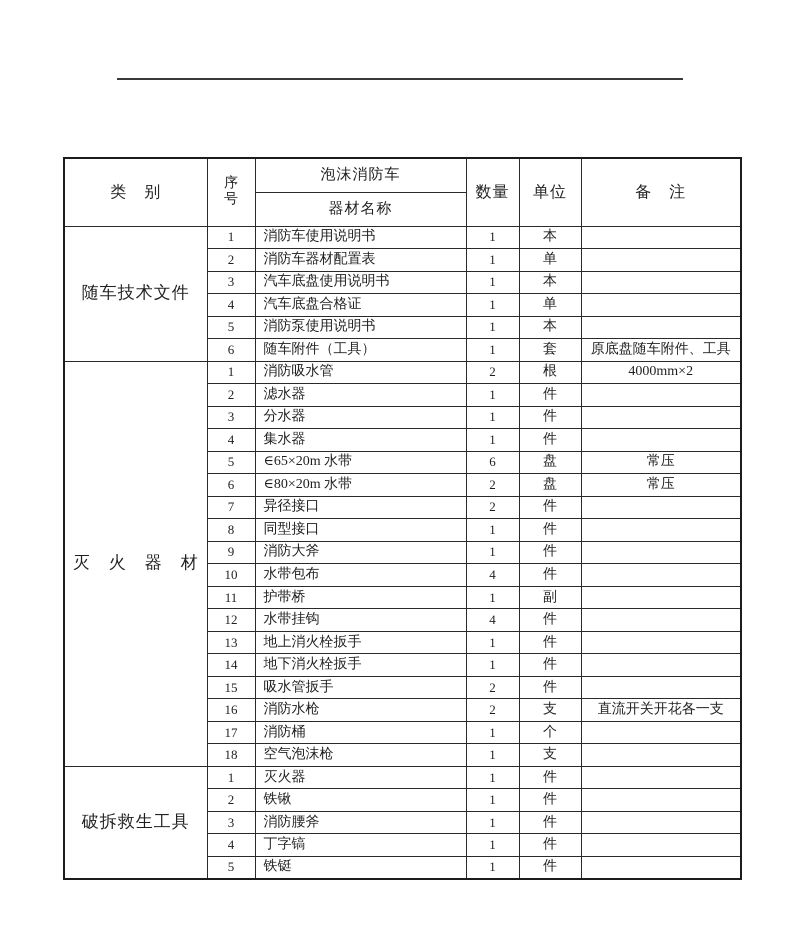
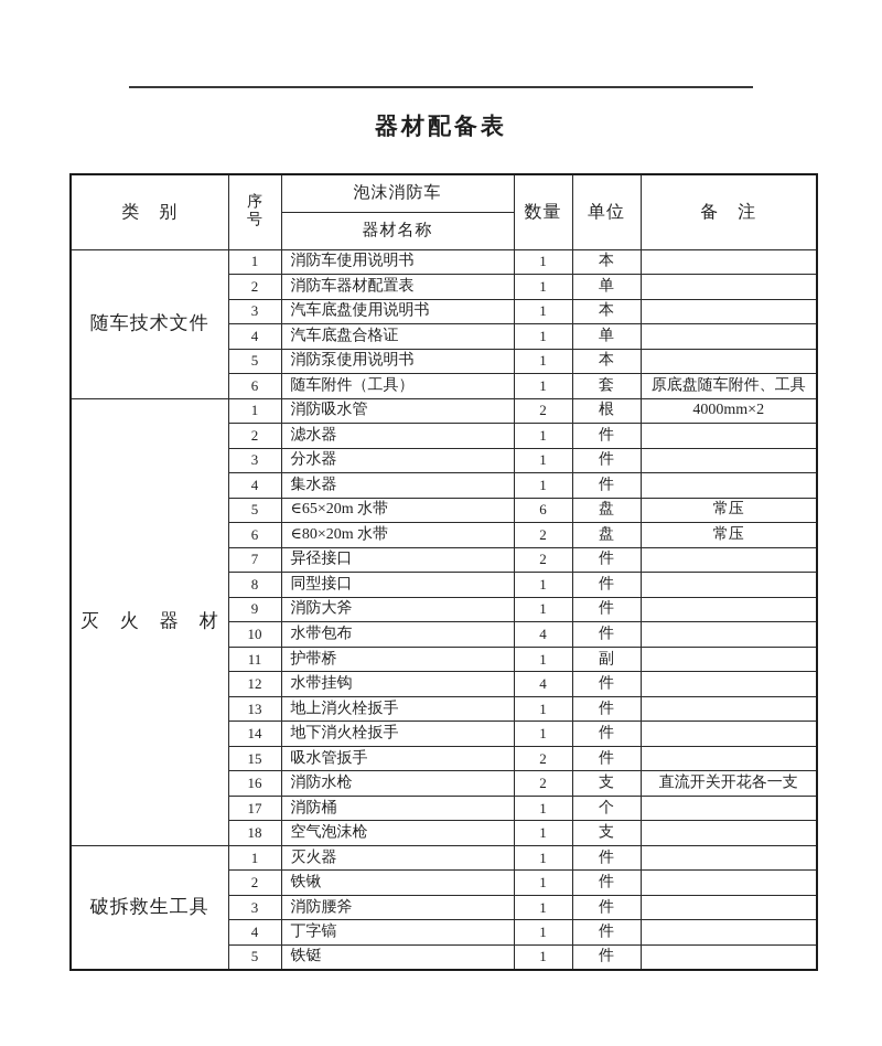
+ 器材配备表
  类 别	序 号	泡沫消防车	数量	单位	备 注
  器材名称
  随车技术文件	1	消防车使用说明书	1	本
  2	消防车器材配置表	1	单
  3	汽车底盘使用说明书	1	本
  4	汽车底盘合格证	1	单
  5	消防泵使用说明书	1	本
  6	随车附件（工具）	1	套	原底盘随车附件、工具
  灭 火 器 材	1	消防吸水管	2	根	4000mm×2
  2	滤水器	1	件
  3	分水器	1	件
  4	集水器	1	件
  5	∈65×20m 水带	6	盘	常压
  6	∈80×20m 水带	2	盘	常压
  7	异径接口	2	件
  8	同型接口	1	件
  9	消防大斧	1	件
  10	水带包布	4	件
  11	护带桥	1	副
  12	水带挂钩	4	件
  13	地上消火栓扳手	1	件
  14	地下消火栓扳手	1	件
  15	吸水管扳手	2	件
  16	消防水枪	2	支	直流开关开花各一支
  17	消防桶	1	个
  18	空气泡沫枪	1	支
  破拆救生工具	1	灭火器	1	件
  2	铁锹	1	件
  3	消防腰斧	1	件
  4	丁字镐	1	件
  5	铁铤	1	件
